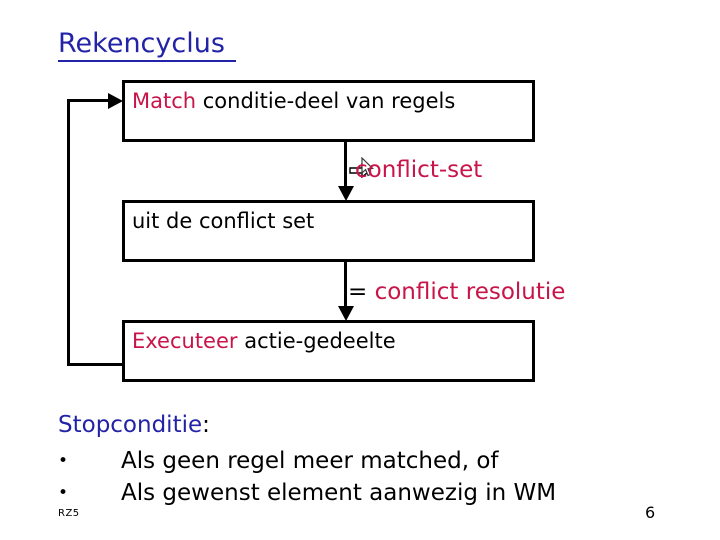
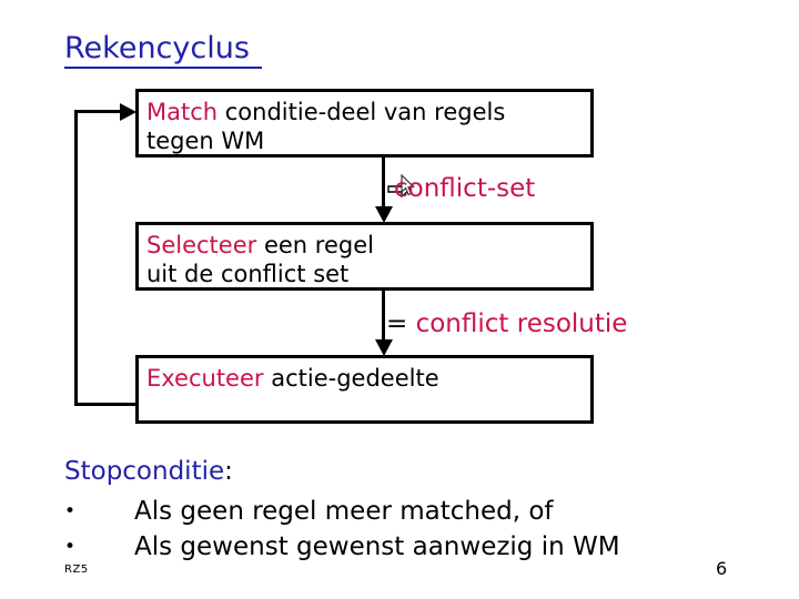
  Rekencyclus
  Match conditie-deel van regels
+ tegen WM
  conflict-set
+ Selecteer een regel
  uit de conflict set
  = conflict resolutie
  Executeer actie-gedeelte
  Stopconditie:
  • Als geen regel meer matched, of
- • Als gewenst element aanwezig in WM
+ • Als gewenst gewenst aanwezig in WM
  RZ5
  6
